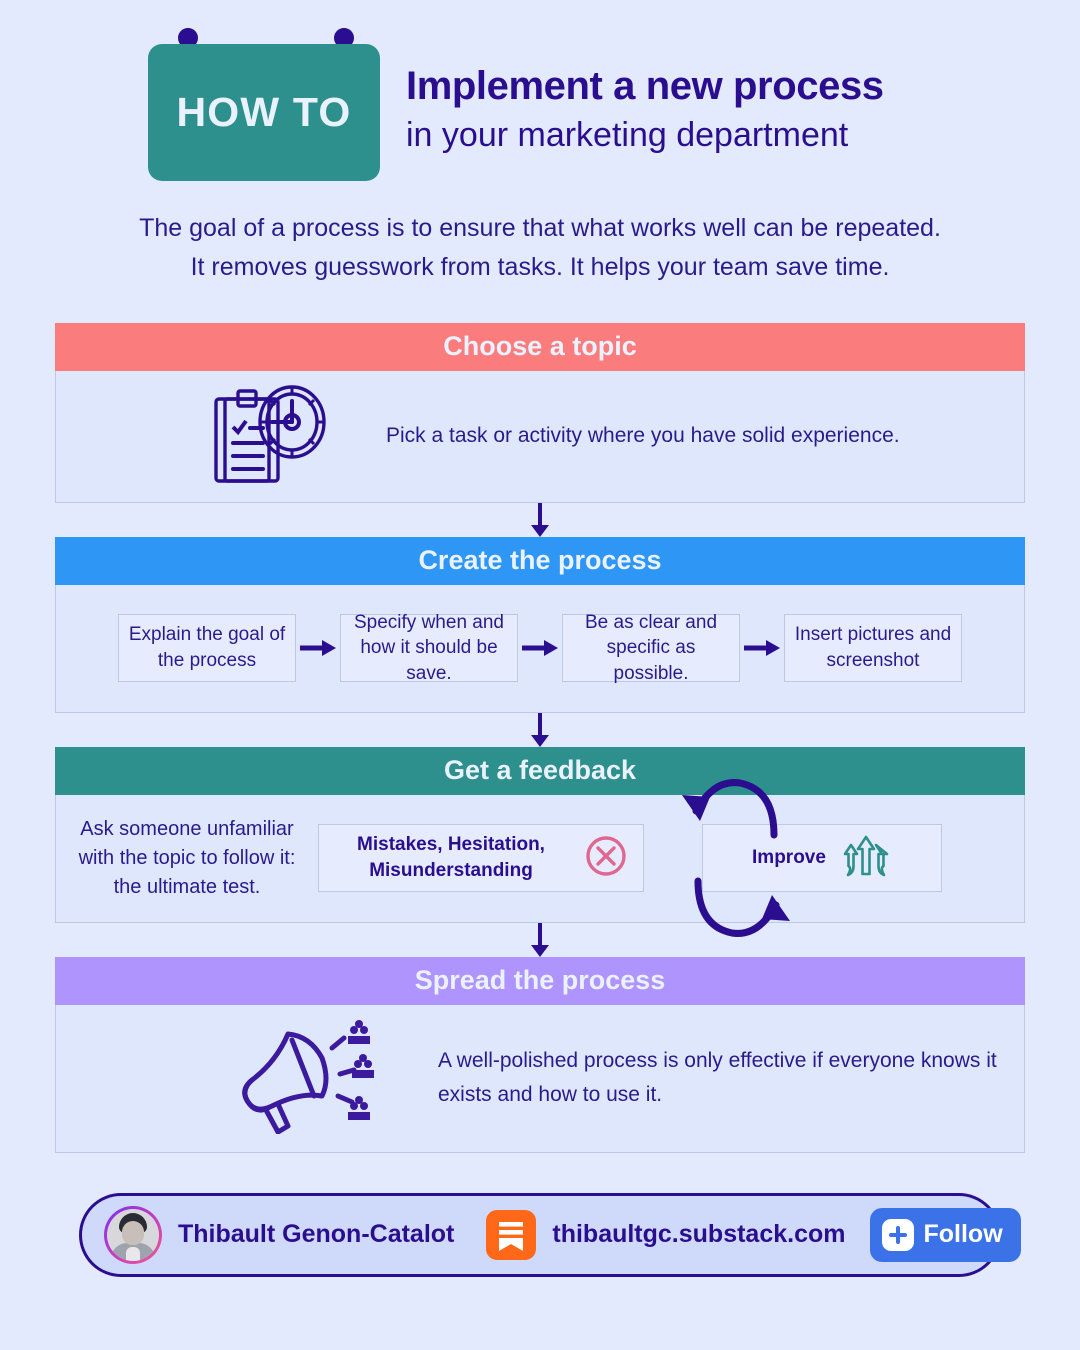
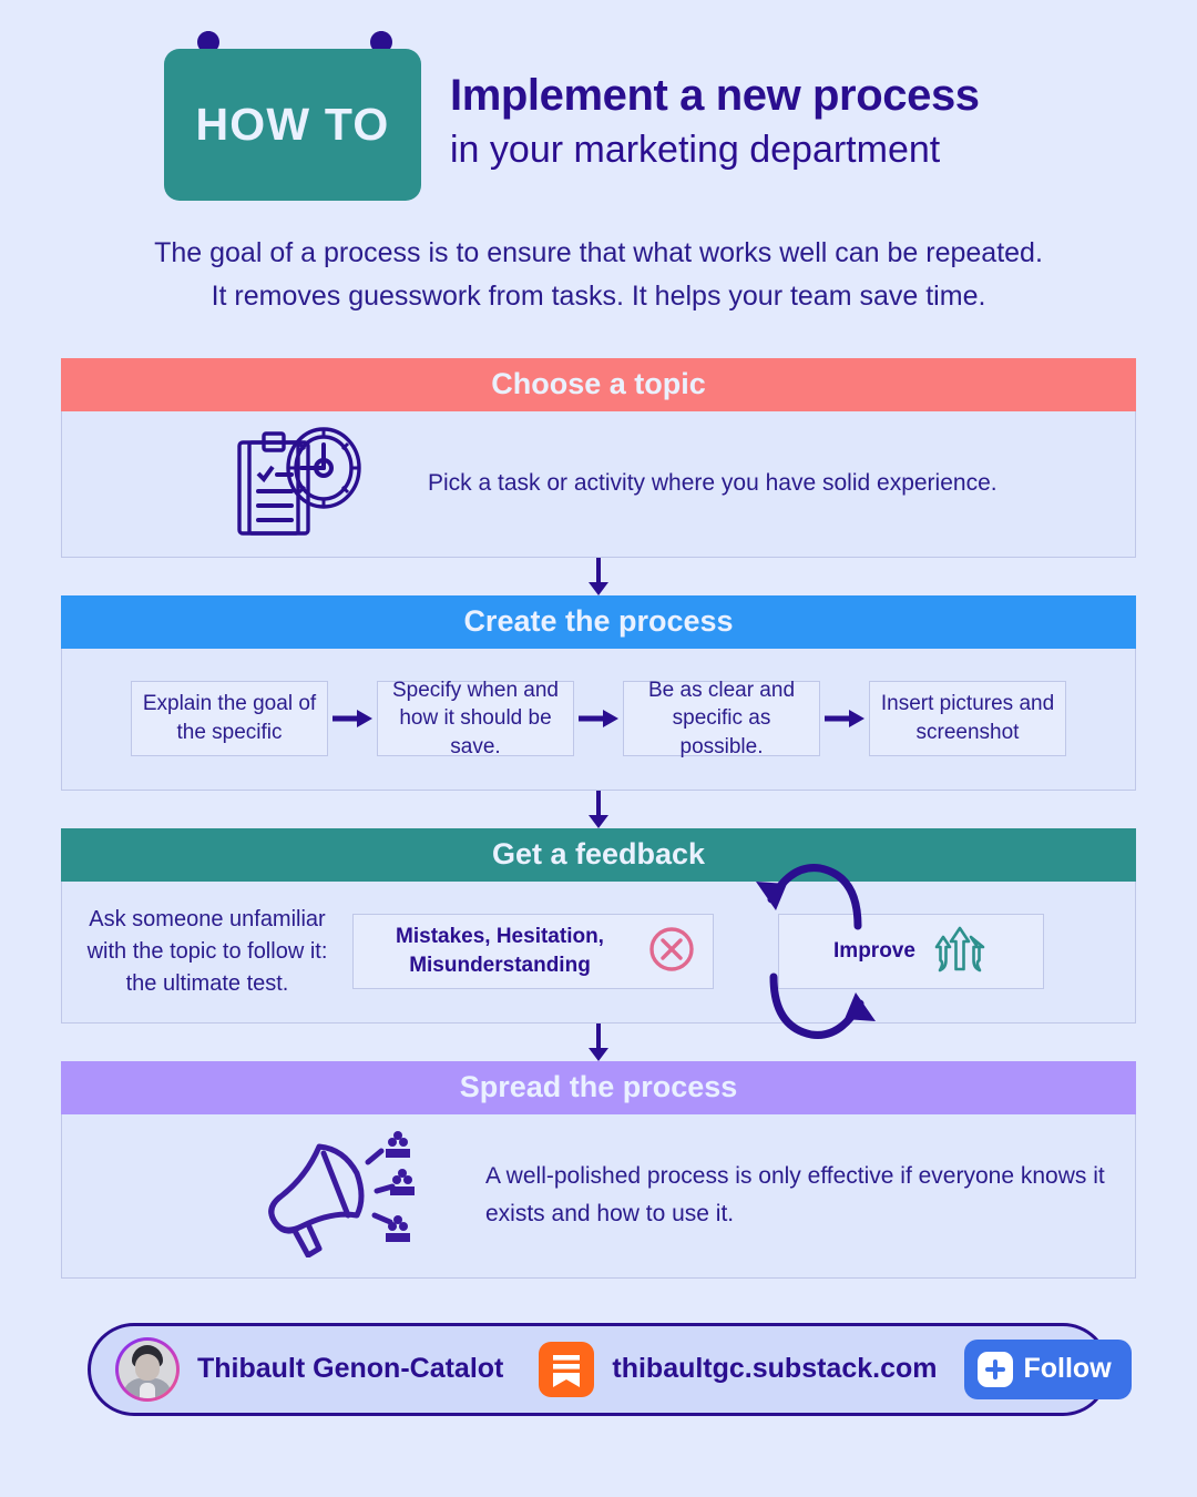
  HOW TO
  Implement a new process
  in your marketing department
  The goal of a process is to ensure that what works well can be repeated.
  It removes guesswork from tasks. It helps your team save time.
  Choose a topic
  Pick a task or activity where you have solid experience.
  Create the process
- Explain the goal of the process
+ Explain the goal of the specific
  Specify when and how it should be save.
  Be as clear and specific as possible.
  Insert pictures and screenshot
  Get a feedback
  Ask someone unfamiliar with the topic to follow it: the ultimate test.
  Mistakes, Hesitation, Misunderstanding
  Improve
  Spread the process
  A well-polished process is only effective if everyone knows it exists and how to use it.
  Thibault Genon-Catalot
  thibaultgc.substack.com
  Follow
